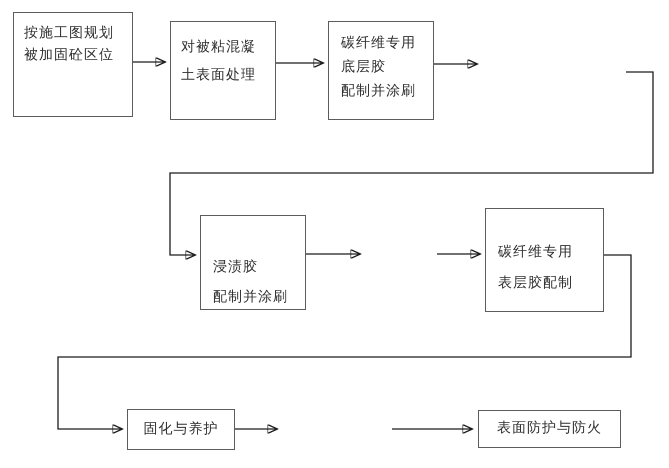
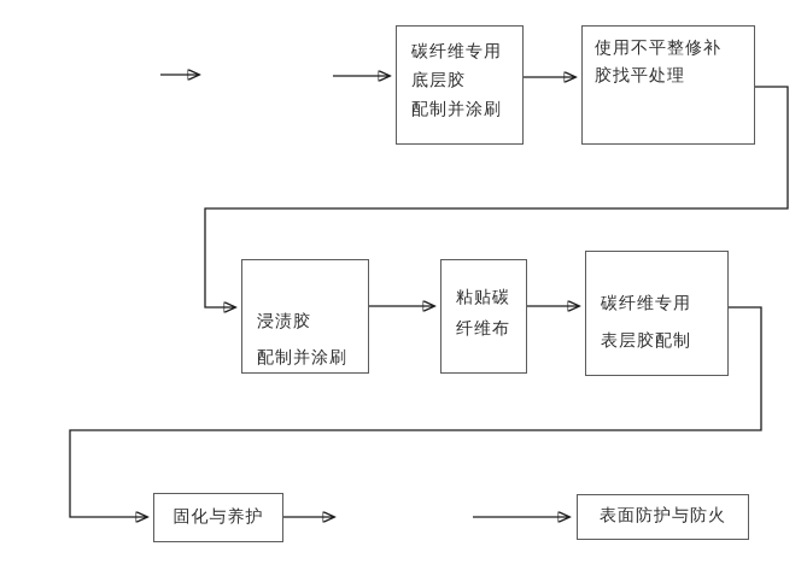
- 按施工图规划
- 被加固砼区位
- 对被粘混凝
- 土表面处理
  碳纤维专用
  底层胶
  配制并涂刷
+ 使用不平整修补
+ 胶找平处理
  浸渍胶
  配制并涂刷
+ 粘贴碳
+ 纤维布
  碳纤维专用
  表层胶配制
  固化与养护
  表面防护与防火
